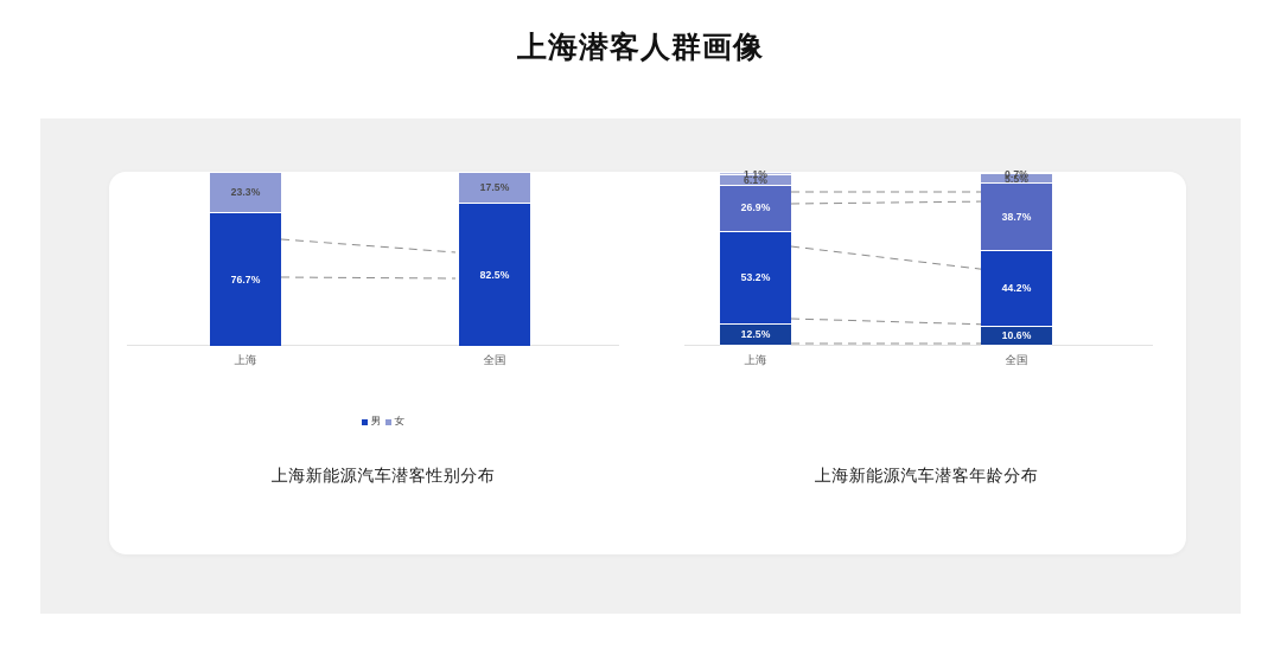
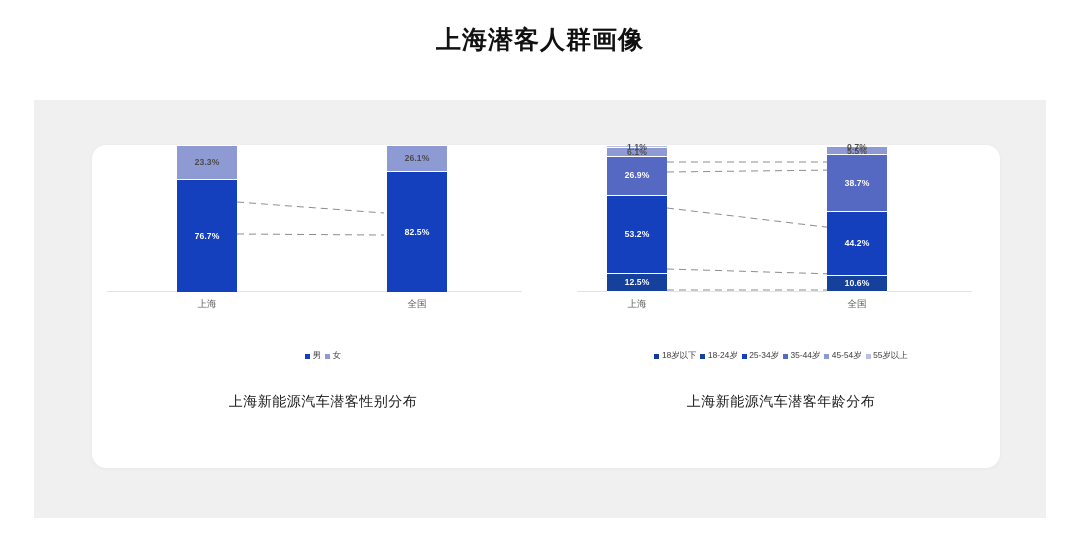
  上海潜客人群画像
  76.7%
  23.3%
  82.5%
- 17.5%
+ 26.1%
  上海
  全国
  男
  女
  上海新能源汽车潜客性别分布
  0.2%
  12.5%
  53.2%
  26.9%
  6.1%
  1.1%
  0.2%
  10.6%
  44.2%
  38.7%
  5.5%
  0.7%
  上海
  全国
+ 18岁以下
+ 18-24岁
+ 25-34岁
+ 35-44岁
+ 45-54岁
+ 55岁以上
  上海新能源汽车潜客年龄分布
